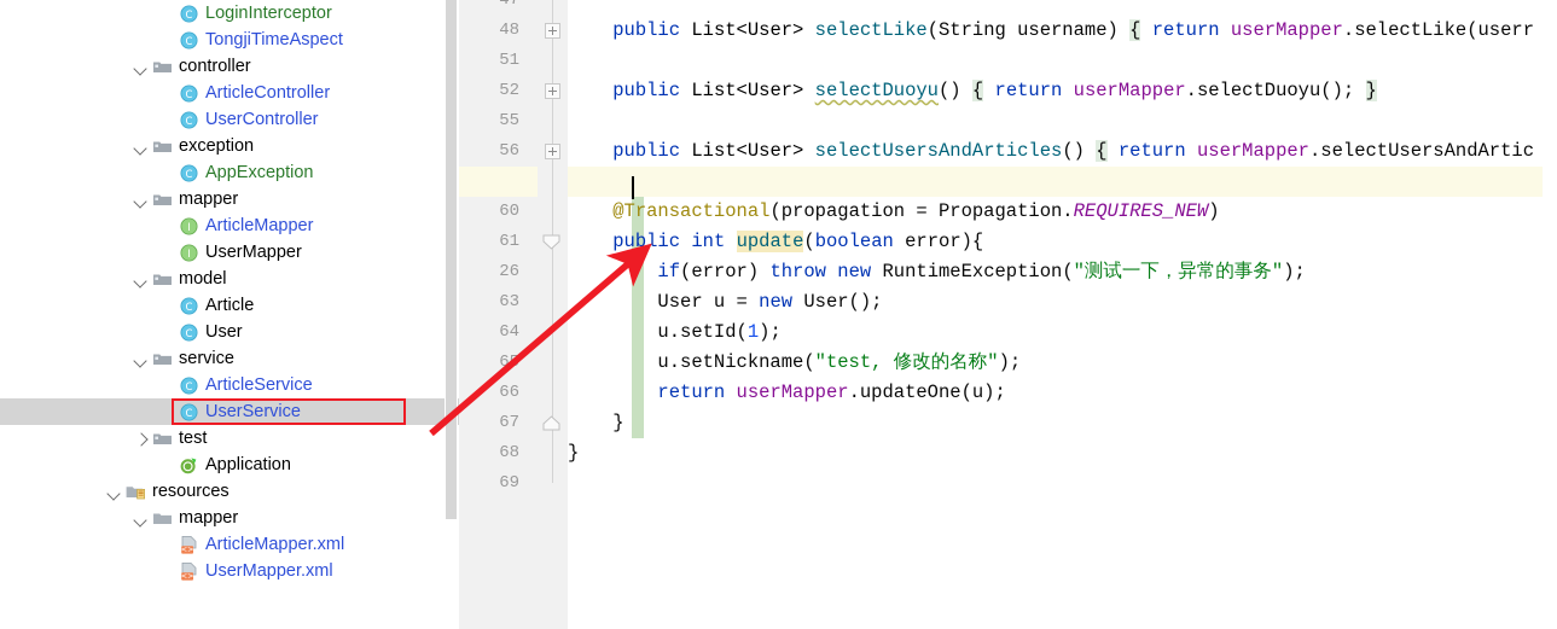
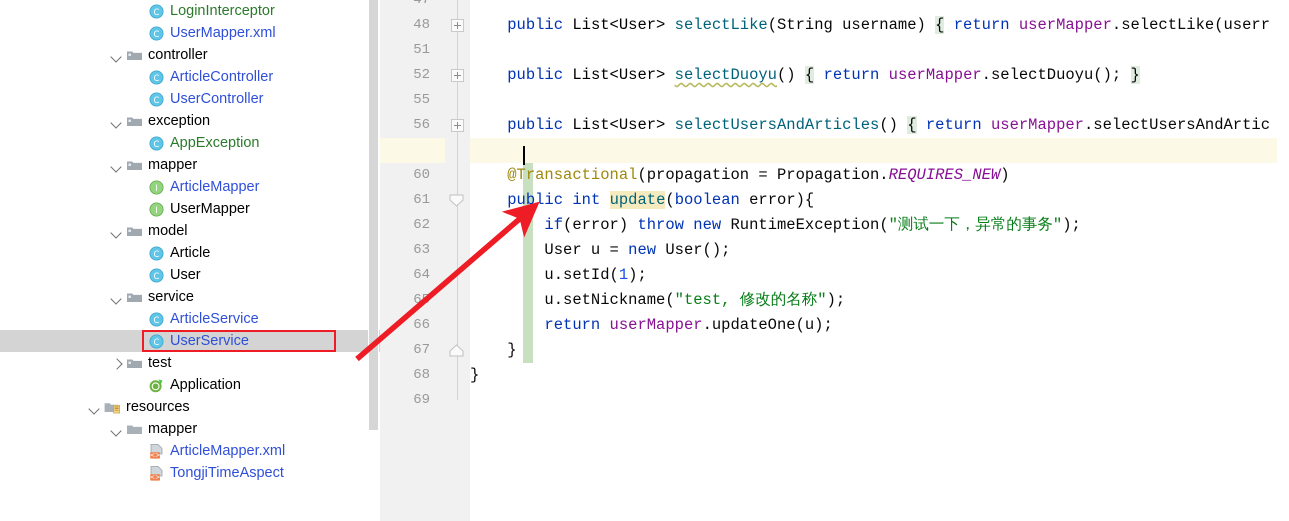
  C
  LoginInterceptor
  C
- TongjiTimeAspect
+ UserMapper.xml
  controller
  C
  ArticleController
  C
  UserController
  exception
  C
  AppException
  mapper
  I
  ArticleMapper
  I
  UserMapper
  model
  C
  Article
  C
  User
  service
  C
  ArticleService
  C
  UserService
  test
  Application
  resources
  mapper
  <>
  ArticleMapper.xml
  <>
- UserMapper.xml
+ TongjiTimeAspect
  47
  48
  51
  52
  55
  56
  60
  61
- 26
+ 62
  63
  64
  66
  67
  68
  69
  public List<User> selectLike(String username) { return userMapper.selectLike(userr
  public List<User> selectDuoyu() { return userMapper.selectDuoyu(); }
  public List<User> selectUsersAndArticles() { return userMapper.selectUsersAndArtic
  @Transactional(propagation = Propagation.REQUIRES_NEW)
  public int update(boolean error){
  if(error) throw new RuntimeException("测试一下，异常的事务");
  User u = new User();
  u.setId(1);
  u.setNickname("test, 修改的名称");
  return userMapper.updateOne(u);
  }
  }
